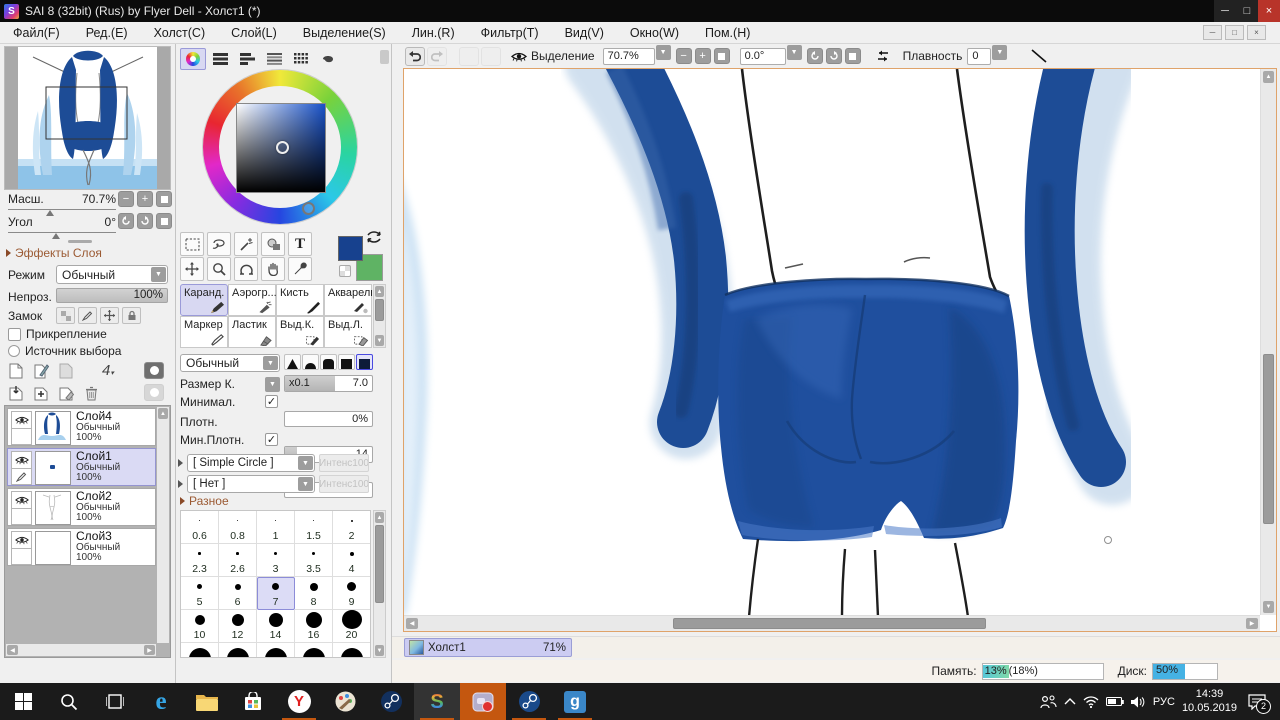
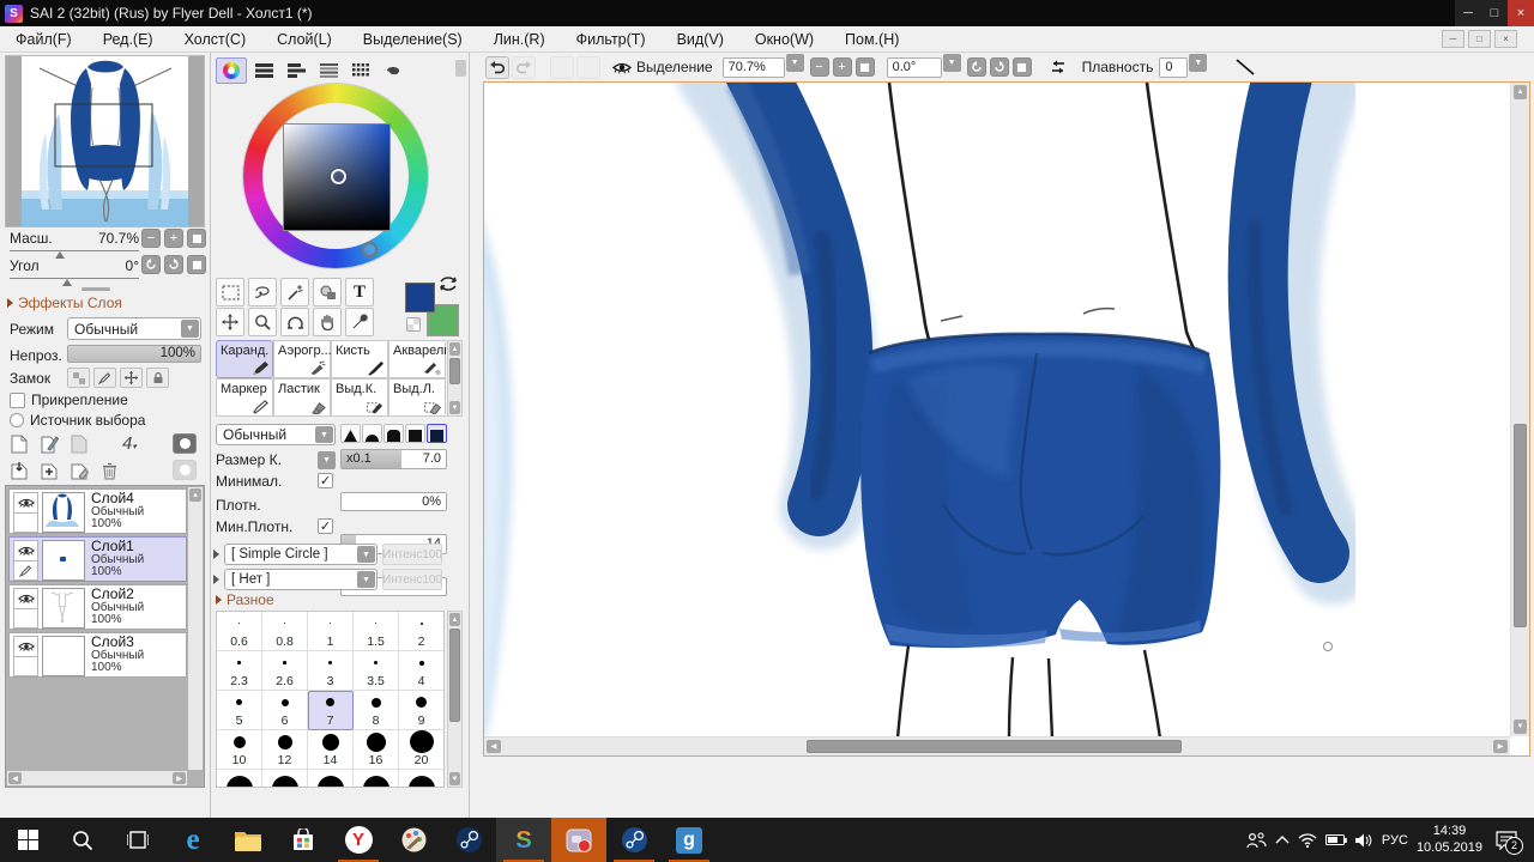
  S
- SAI 8 (32bit) (Rus) by Flyer Dell - Холст1 (*)
+ SAI 2 (32bit) (Rus) by Flyer Dell - Холст1 (*)
  ─
  □
  ×
  Файл(F)
  Ред.(E)
  Холст(C)
  Слой(L)
  Выделение(S)
  Лин.(R)
  Фильтр(T)
  Вид(V)
  Окно(W)
  Пом.(H)
  ─
  □
  ×
  Масш.
  70.7%
  Угол
  0°
  −
  +
  Эффекты Слоя
  Режим
  Обычный
  Непроз.
  100%
  Замок
  Прикрепление
  Источник выбора
  Слой4
  Обычный
  100%
  Слой1
  Обычный
  100%
  Слой2
  Обычный
  100%
  Слой3
  Обычный
  100%
  T
  Каранд.
  Аэрогр..
  Кисть
  Акварел
  Маркер
  Ластик
  Выд.К.
  Выд.Л.
  Обычный
  Размер К.
  x0.1
  7.0
  Минимал.
  ✓
  0%
  Плотн.
  Мин.Плотн.
  ✓
  [ Simple Circle ]
  Интенс100
  [ Нет ]
  Интенс100
  Разное
  0.6
  0.8
  1
  1.5
  2
  2.3
  2.6
  3
  3.5
  4
  5
  6
  7
  8
  9
  10
  12
  14
  16
  20
  Выделение
  70.7%
  −
  +
  0.0°
  Плавность
  0
- Холст1
- 71%
- Память:
- 13%
- (18%)
- Диск:
- 50%
  e
  Y
  S
  g
  РУС
  14:39
  10.05.2019
  2
